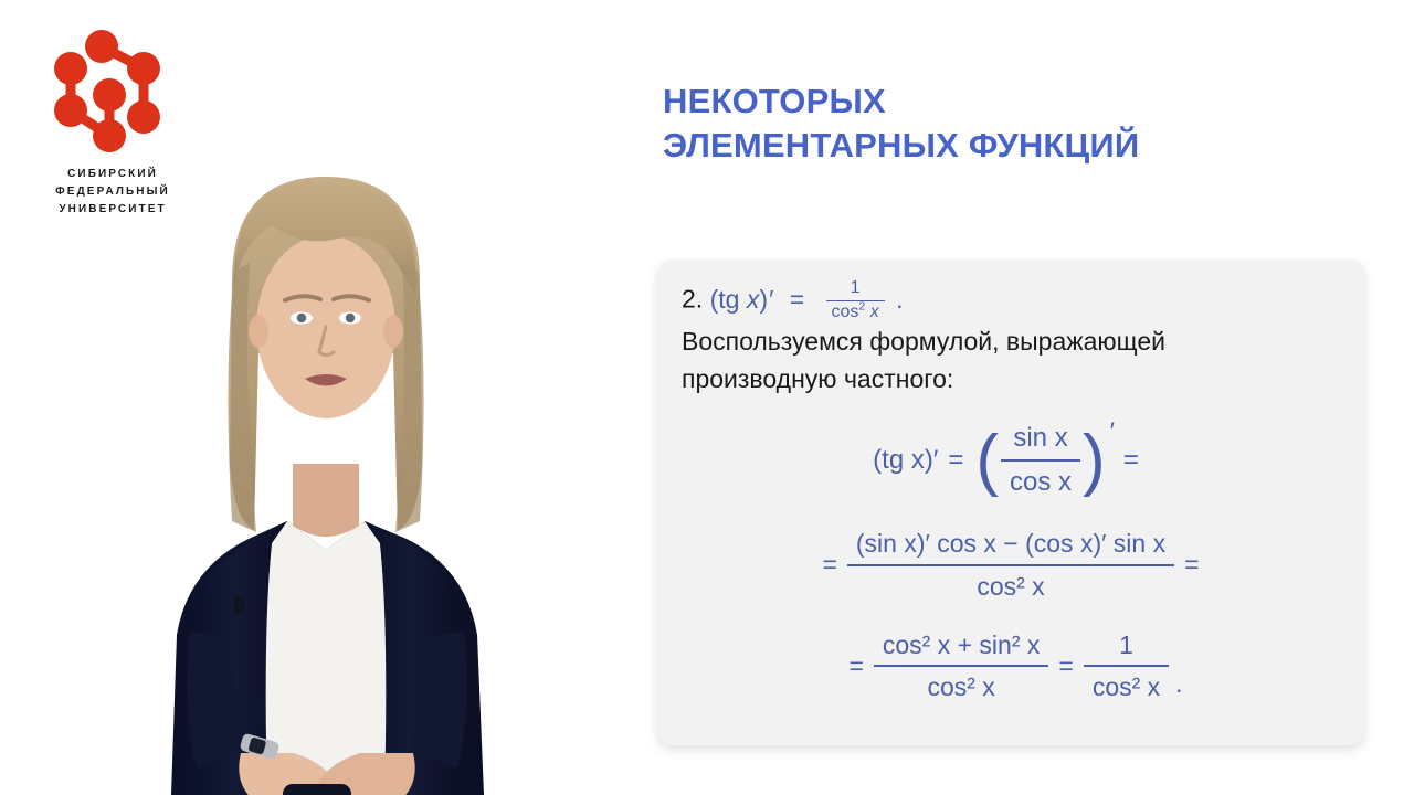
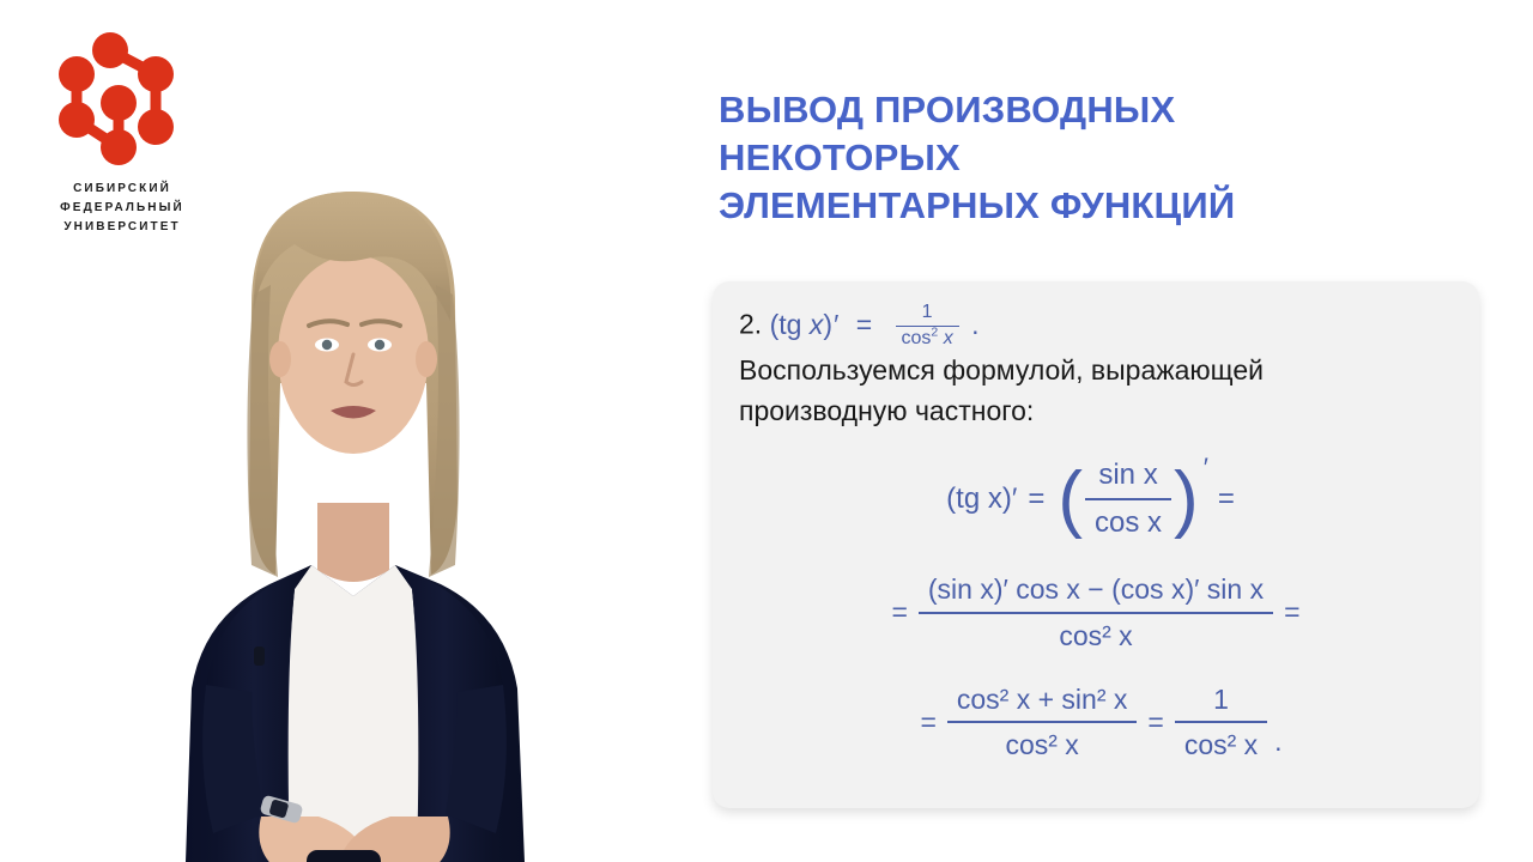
  СИБИРСКИЙ
  ФЕДЕРАЛЬНЫЙ
  УНИВЕРСИТЕТ
+ ВЫВОД ПРОИЗВОДНЫХ
  НЕКОТОРЫХ
  ЭЛЕМЕНТАРНЫХ ФУНКЦИЙ
  2. (tg x)′ =
  1
  cos2 x
  .
  Воспользуемся формулой, выражающей
  производную частного:
  (tg x)′
  =
  (
  sin x
  cos x
  )
  ′
  =
  =
  (sin x)′ cos x − (cos x)′ sin x
  cos² x
  =
  =
  cos² x + sin² x
  cos² x
  =
  1
  cos² x
  .
